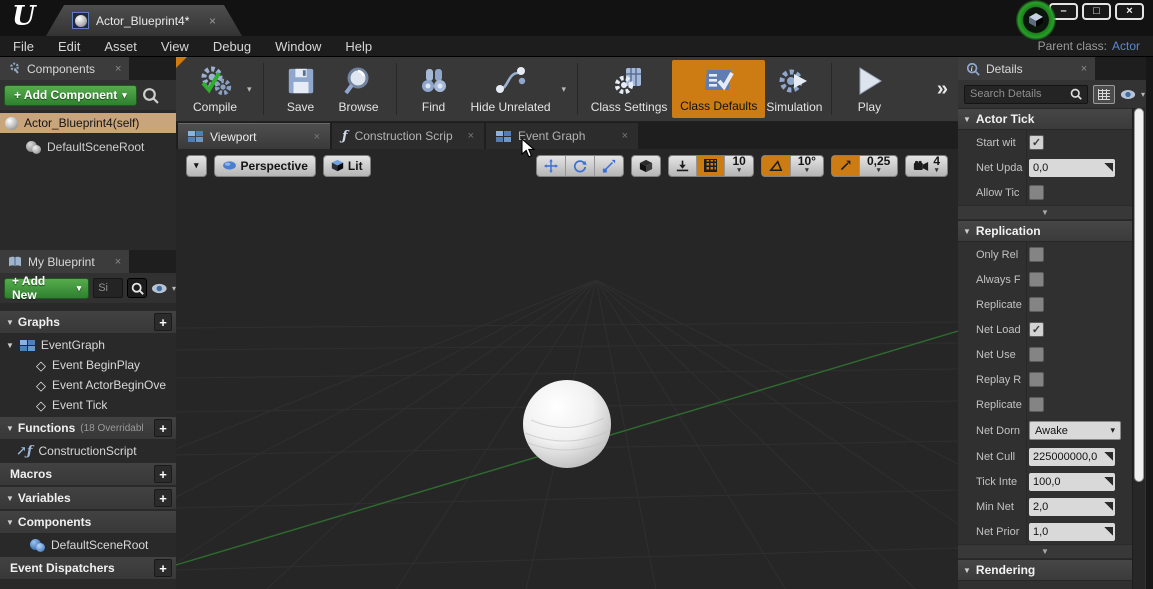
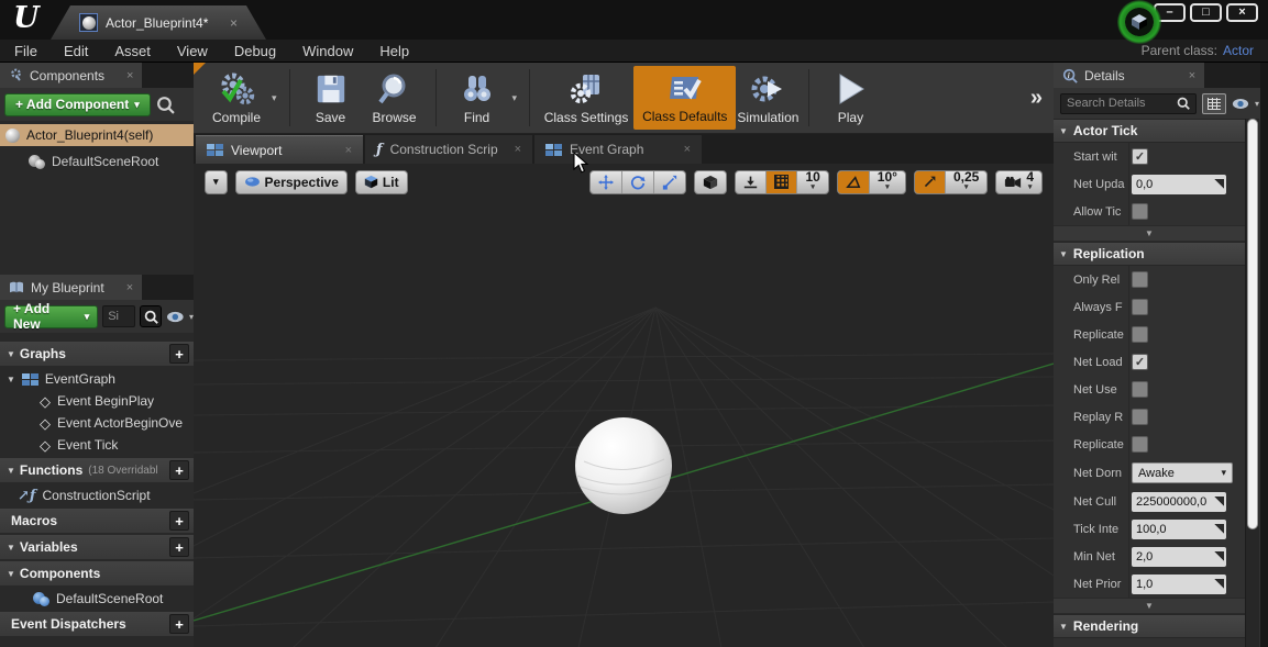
  U
  Actor_Blueprint4*
  ×
  –
  □
  ×
  File
  Edit
  Asset
  View
  Debug
  Window
  Help
  Parent class: Actor
  Components
  ×
  + Add Component
  ▾
  Actor_Blueprint4(self)
  DefaultSceneRoot
  My Blueprint
  ×
  + Add New
  ▾
  Si
  ▾
  ▼
  Graphs
  +
  ▼
  EventGraph
  ◇
  Event BeginPlay
  ◇
  Event ActorBeginOve
  ◇
  Event Tick
  ▼
  Functions
  (18 Overridabl
  +
  ↗ƒ
  ConstructionScript
  Macros
  +
  ▼
  Variables
  +
  ▼
  Components
  DefaultSceneRoot
  Event Dispatchers
  +
  Compile
  ▾
  Save
  Browse
  Find
- Hide Unrelated
  ▾
  Class Settings
  Class Defaults
  Simulation
  Play
  »
  Viewport
  ×
  ƒ
  Construction Scrip
  ×
  Event Graph
  ×
  ▾
  Perspective
  Lit
  10
  10°
  0,25
  4
  i
  Details
  ×
  Search Details
  ▾
  ▼
  Actor Tick
  Start wit
  ✓
  Net Upda
  0,0
  Allow Tic
  ▼
  ▼
  Replication
  Only Rel
  Always F
  Replicate
  Net Load
  ✓
  Net Use
  Replay R
  Replicate
  Net Dorn
  Awake
  ▾
  Net Cull
  225000000,0
  Tick Inte
  100,0
  Min Net
  2,0
  Net Prior
  1,0
  ▼
  ▼
  Rendering
